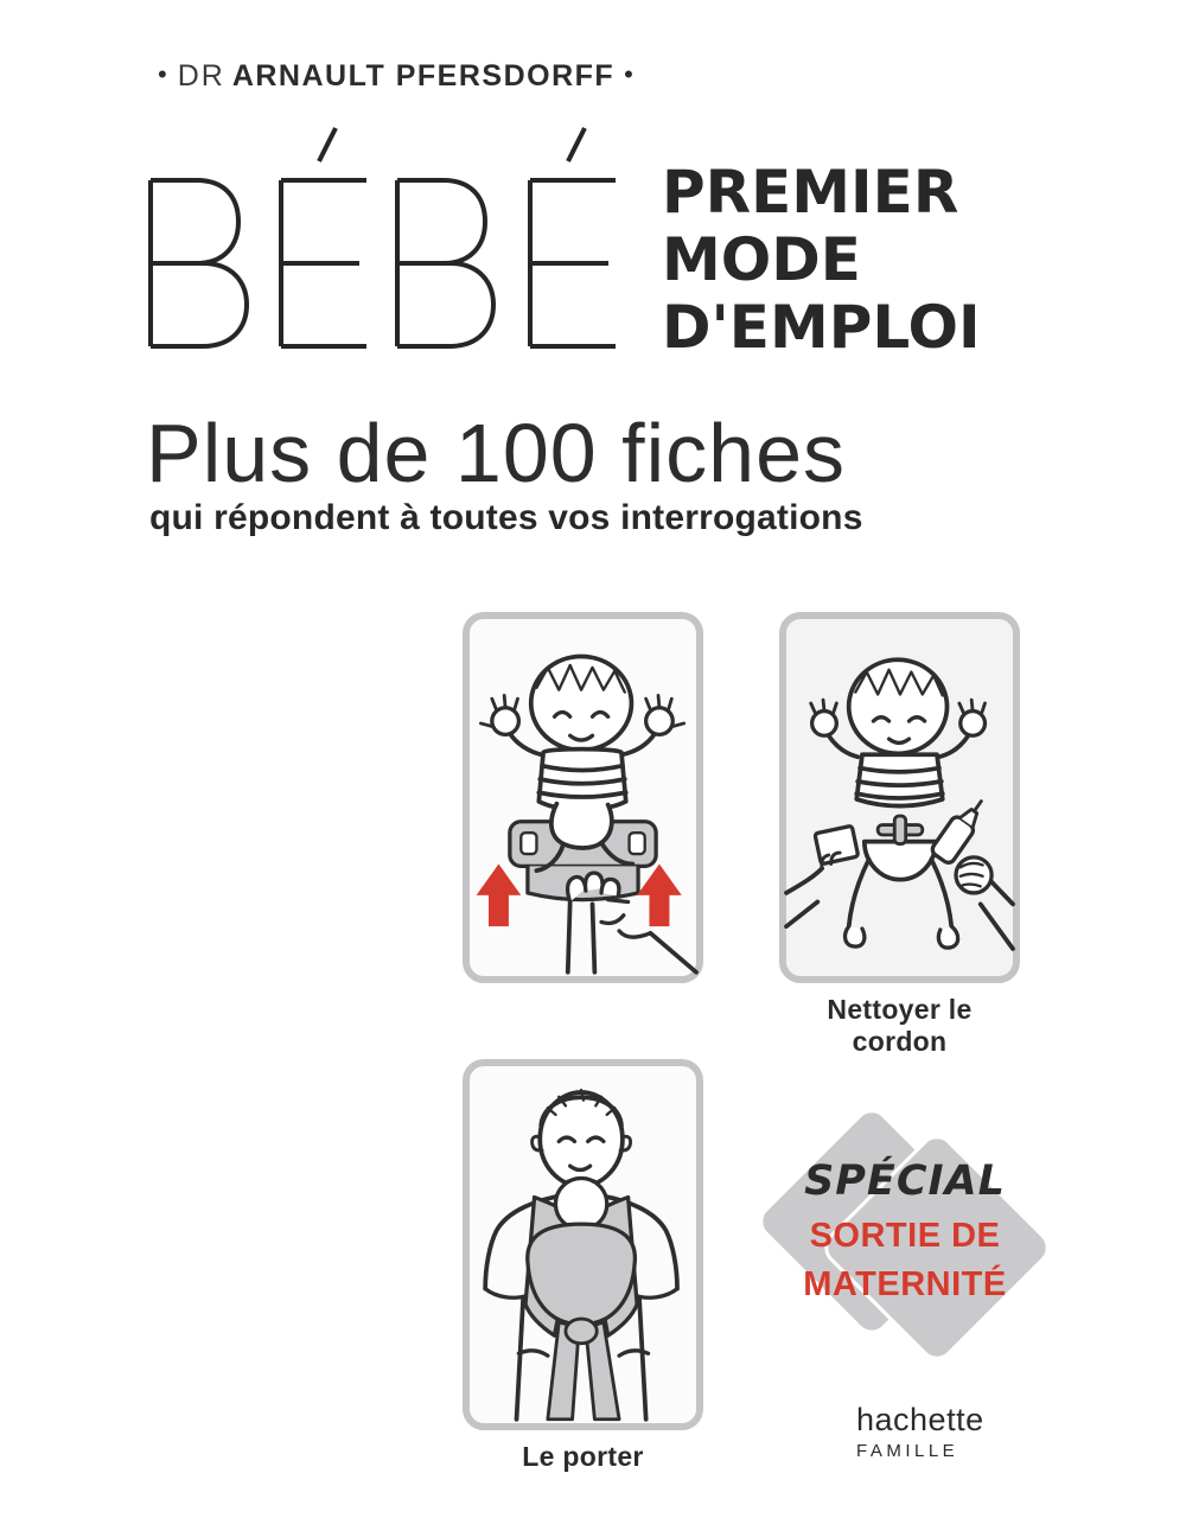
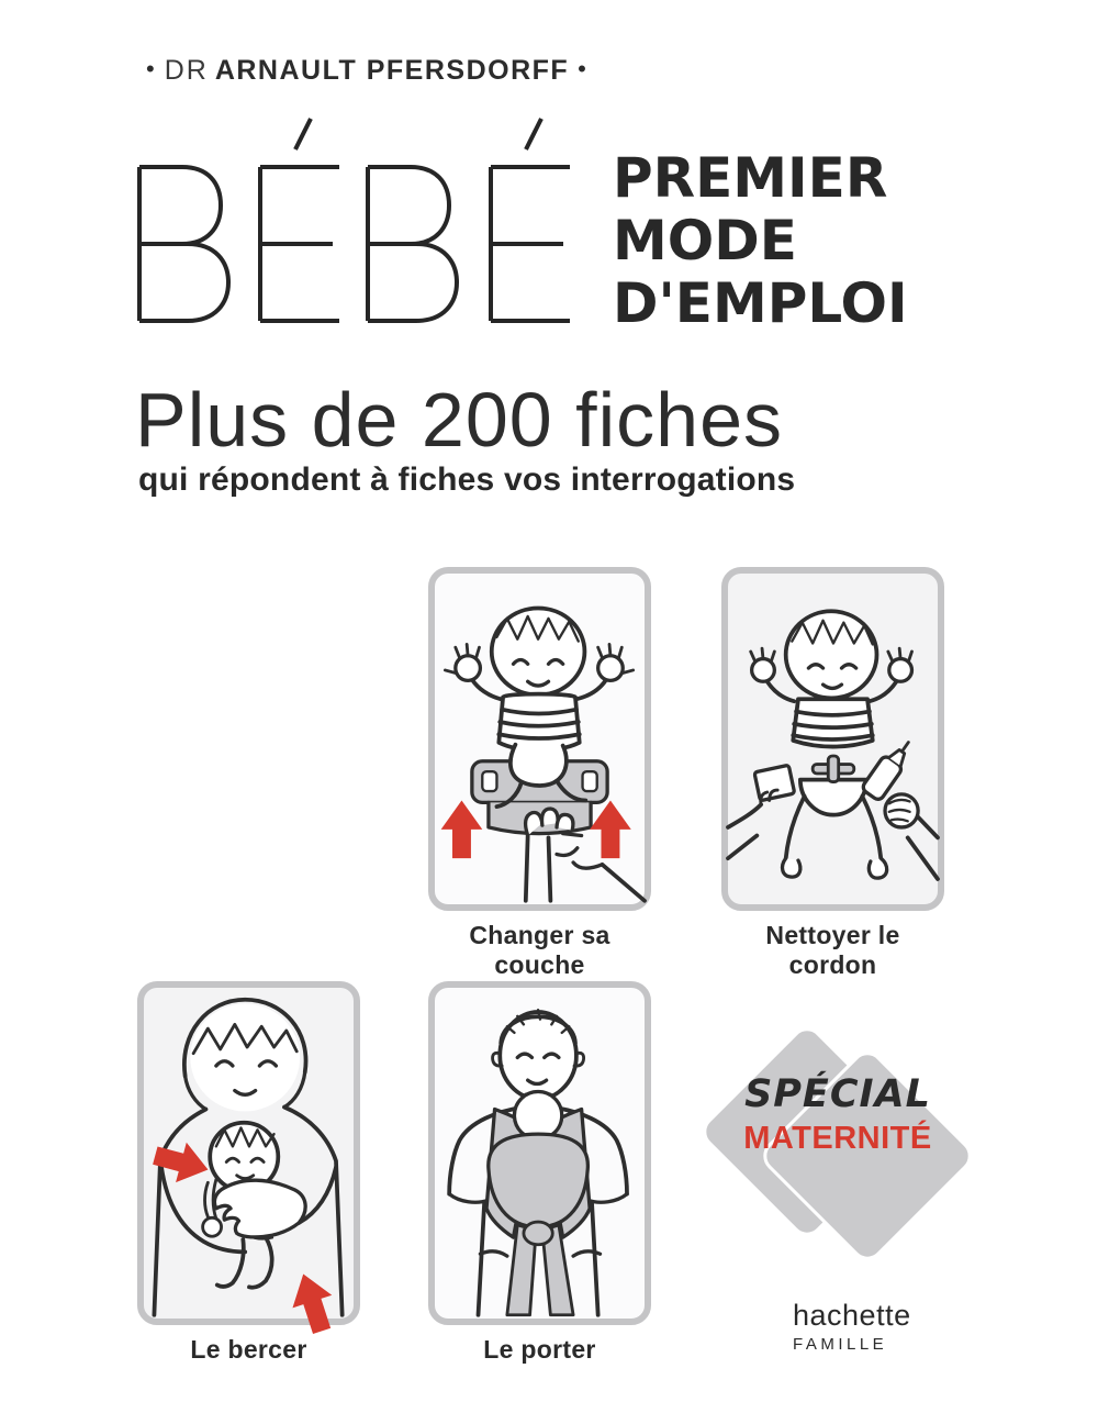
  • DR ARNAULT PFERSDORFF •
  PREMIER
  MODE
  D'EMPLOI
- Plus de 100 fiches
+ Plus de 200 fiches
- qui répondent à toutes vos interrogations
+ qui répondent à fiches vos interrogations
+ Changer sa couche
  Nettoyer le cordon
+ Le bercer
  Le porter
  SPÉCIAL
- SORTIE DE
  MATERNITÉ
  hachette
  FAMILLE
